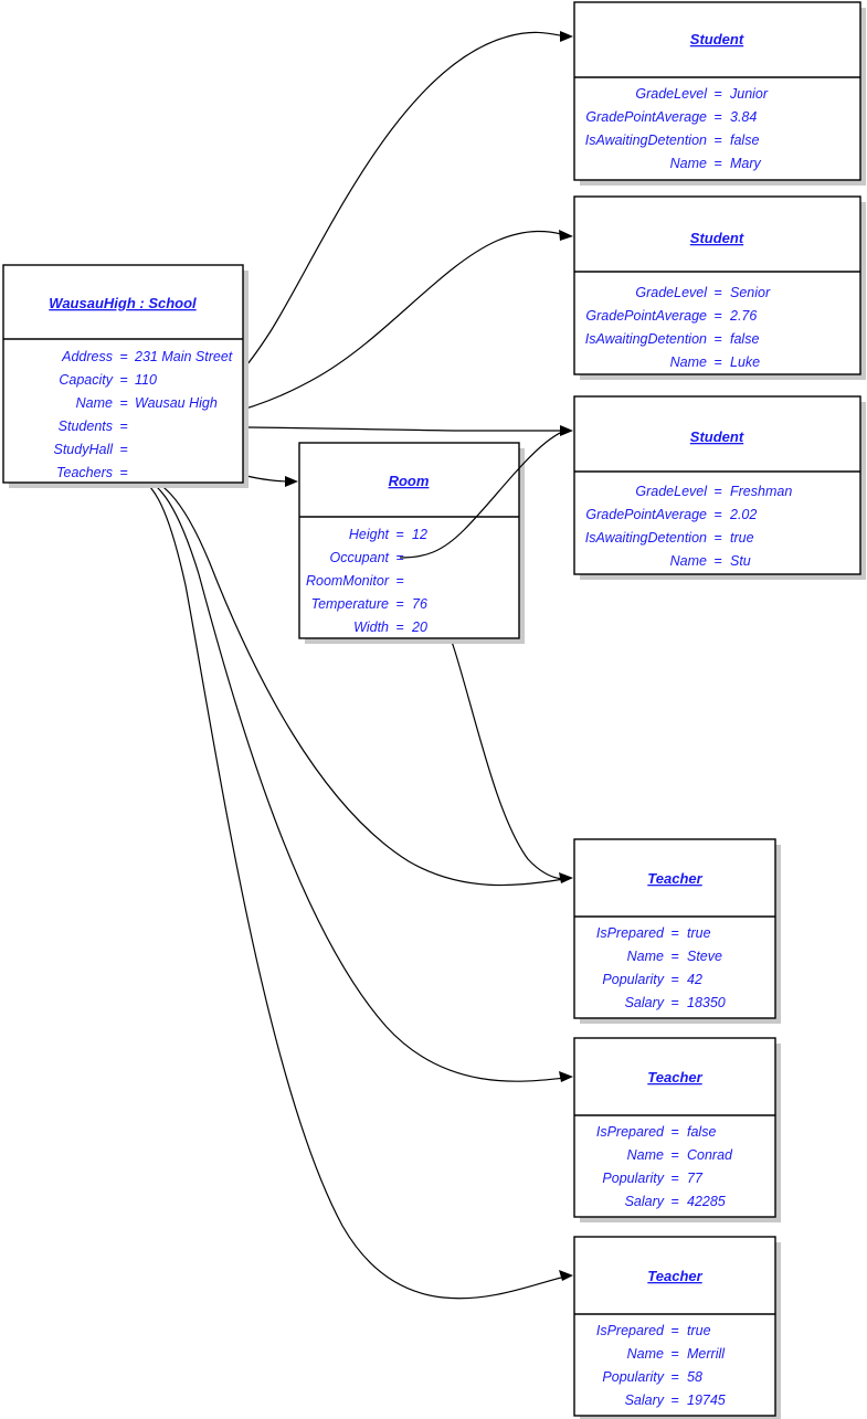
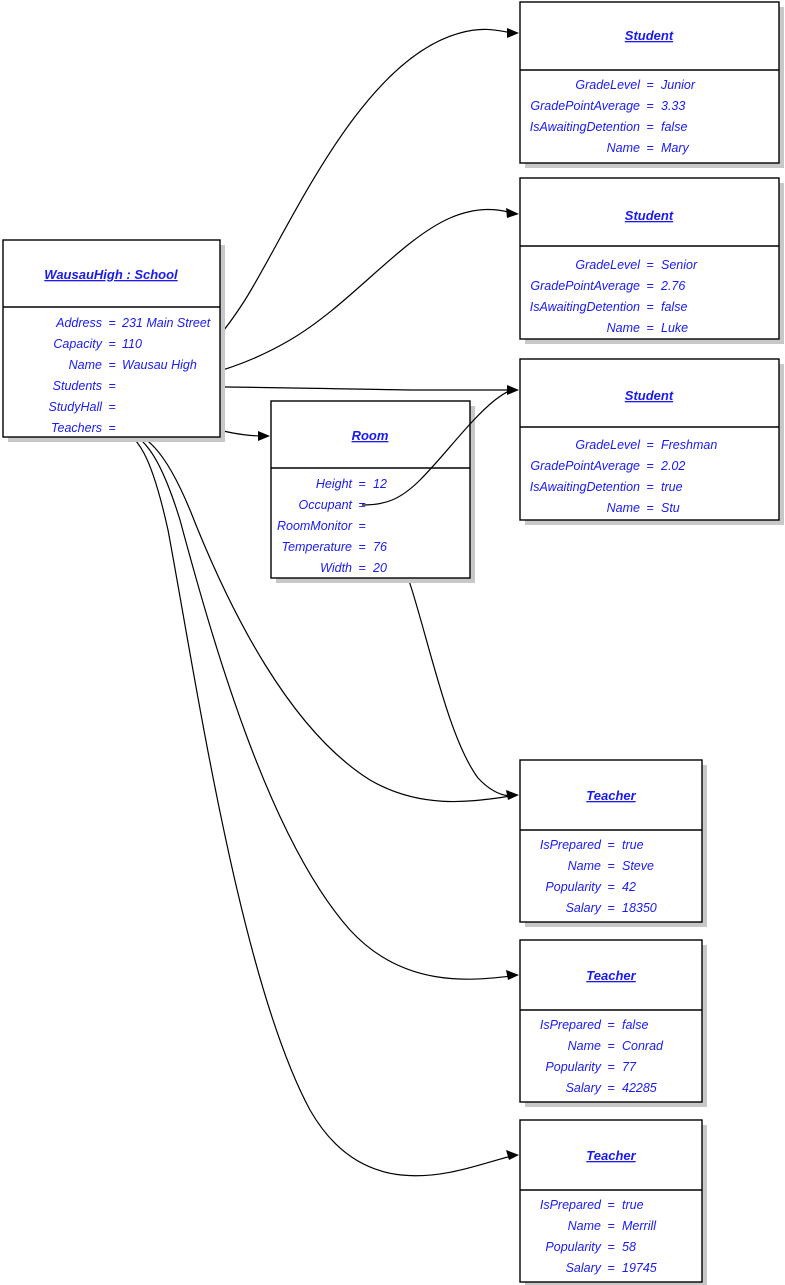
  WausauHigh : School
  Address
  =
  231 Main Street
  Capacity
  =
  110
  Name
  =
  Wausau High
  Students
  =
  StudyHall
  =
  Teachers
  =
  Student
  GradeLevel
  =
  Junior
  GradePointAverage
  =
- 3.84
+ 3.33
  IsAwaitingDetention
  =
  false
  Name
  =
  Mary
  Student
  GradeLevel
  =
  Senior
  GradePointAverage
  =
  2.76
  IsAwaitingDetention
  =
  false
  Name
  =
  Luke
  Student
  GradeLevel
  =
  Freshman
  GradePointAverage
  =
  2.02
  IsAwaitingDetention
  =
  true
  Name
  =
  Stu
  Room
  Height
  =
  12
  Occupant
  RoomMonitor
  =
  Temperature
  =
  76
  Width
  =
  20
  Teacher
  IsPrepared
  =
  true
  Name
  =
  Steve
  Popularity
  =
  42
  Salary
  =
  18350
  Teacher
  IsPrepared
  =
  false
  Name
  =
  Conrad
  Popularity
  =
  77
  Salary
  =
  42285
  Teacher
  IsPrepared
  =
  true
  Name
  =
  Merrill
  Popularity
  =
  58
  Salary
  =
  19745
